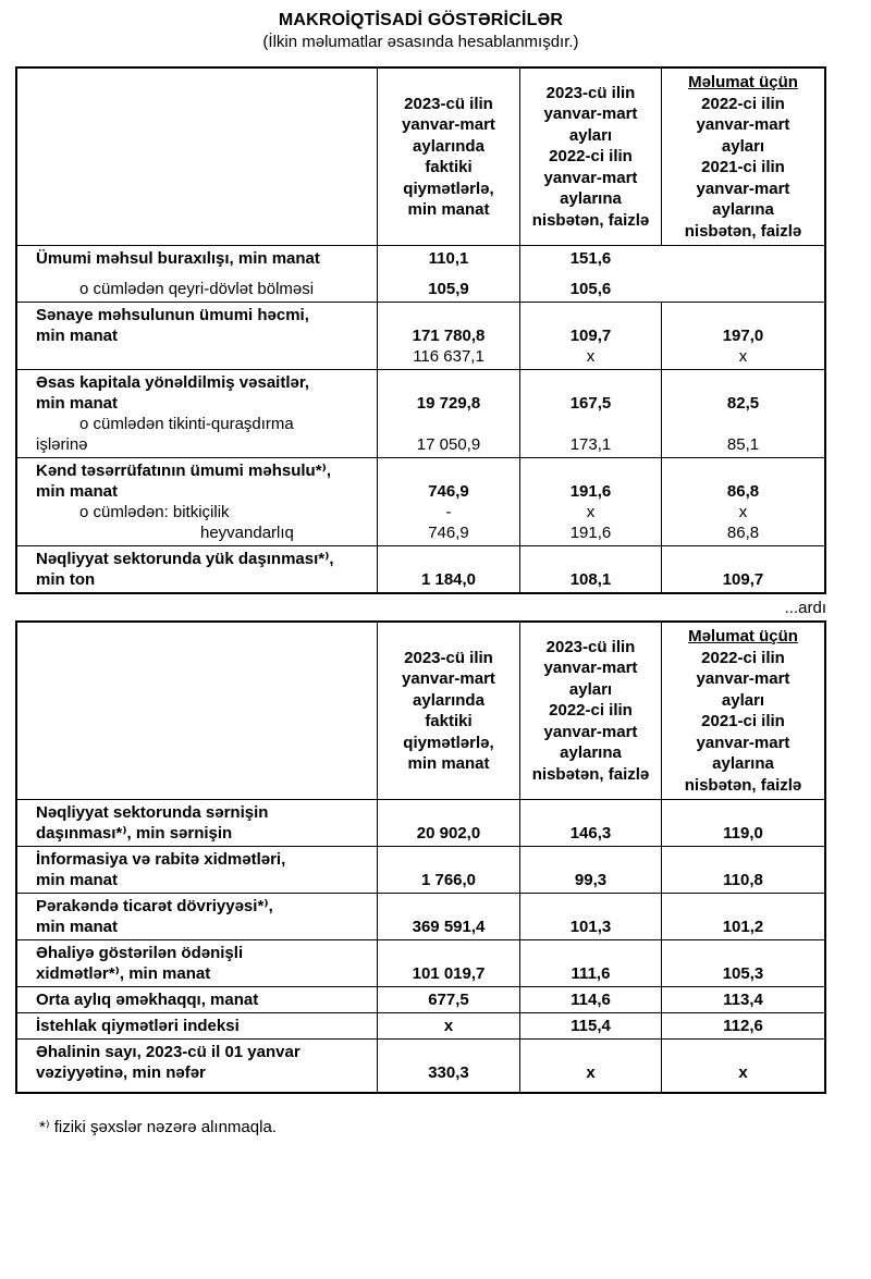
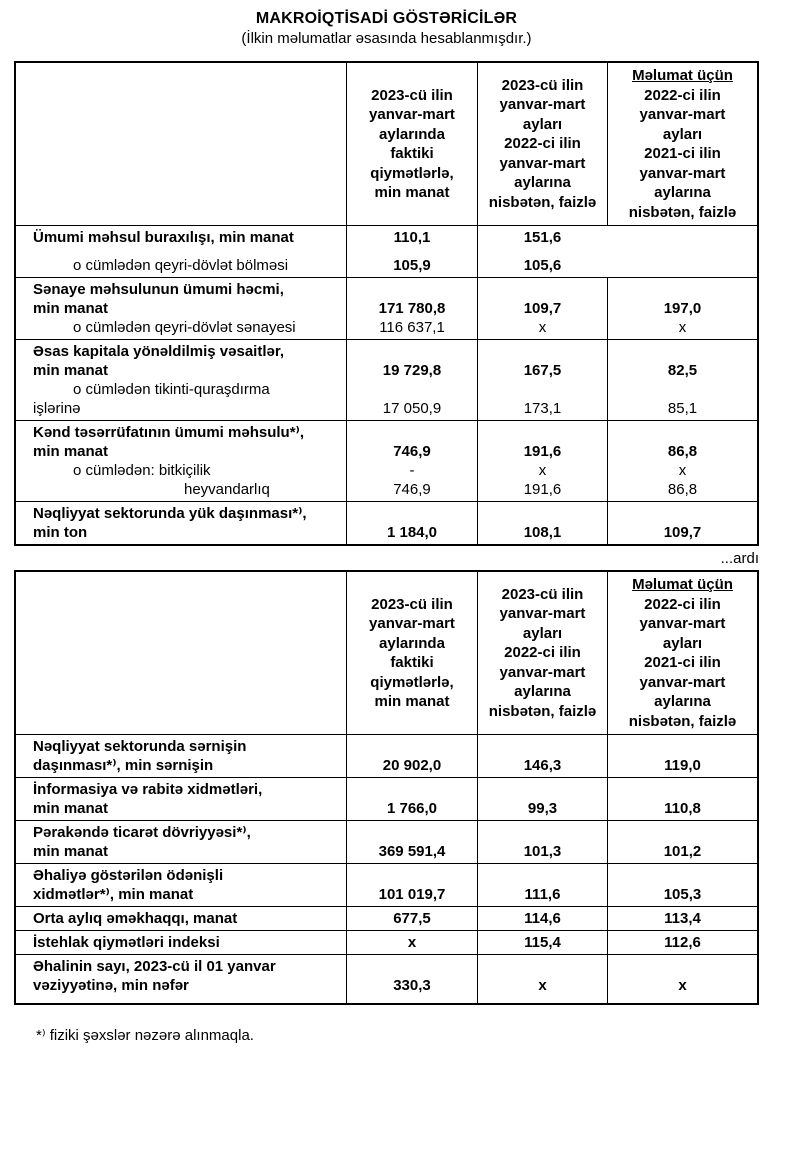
  MAKROİQTİSADİ GÖSTƏRİCİLƏR
  (İlkin məlumatlar əsasında hesablanmışdır.)
  2023-cü ilin
  yanvar-mart
  aylarında
  faktiki
  qiymətlərlə,
  min manat
  2023-cü ilin
  yanvar-mart
  ayları
  2022-ci ilin
  yanvar-mart
  aylarına
  nisbətən, faizlə
  Məlumat üçün
  2022-ci ilin
  yanvar-mart
  ayları
  2021-ci ilin
  yanvar-mart
  aylarına
  nisbətən, faizlə
  Ümumi məhsul buraxılışı, min manat
  o cümlədən qeyri-dövlət bölməsi
  110,1
  105,9
  151,6
  105,6
  Sənaye məhsulunun ümumi həcmi,
  min manat
+ o cümlədən qeyri-dövlət sənayesi
  171 780,8
  116 637,1
  109,7
  x
  197,0
  x
  Əsas kapitala yönəldilmiş vəsaitlər,
  min manat
  o cümlədən tikinti-quraşdırma
  işlərinə
  19 729,8
  17 050,9
  167,5
  173,1
  82,5
  85,1
  Kənd təsərrüfatının ümumi məhsulu*⁾,
  min manat
  o cümlədən: bitkiçilik
  heyvandarlıq
  746,9
  -
  746,9
  191,6
  x
  191,6
  86,8
  x
  86,8
  Nəqliyyat sektorunda yük daşınması*⁾,
  min ton
  1 184,0
  108,1
  109,7
  ...ardı
  2023-cü ilin
  yanvar-mart
  aylarında
  faktiki
  qiymətlərlə,
  min manat
  2023-cü ilin
  yanvar-mart
  ayları
  2022-ci ilin
  yanvar-mart
  aylarına
  nisbətən, faizlə
  Məlumat üçün
  2022-ci ilin
  yanvar-mart
  ayları
  2021-ci ilin
  yanvar-mart
  aylarına
  nisbətən, faizlə
  Nəqliyyat sektorunda sərnişin
  daşınması*⁾, min sərnişin
  20 902,0
  146,3
  119,0
  İnformasiya və rabitə xidmətləri,
  min manat
  1 766,0
  99,3
  110,8
  Pərakəndə ticarət dövriyyəsi*⁾,
  min manat
  369 591,4
  101,3
  101,2
  Əhaliyə göstərilən ödənişli
  xidmətlər*⁾, min manat
  101 019,7
  111,6
  105,3
  Orta aylıq əməkhaqqı, manat
  677,5
  114,6
  113,4
  İstehlak qiymətləri indeksi
  x
  115,4
  112,6
  Əhalinin sayı, 2023-cü il 01 yanvar
  vəziyyətinə, min nəfər
  330,3
  x
  x
  *⁾ fiziki şəxslər nəzərə alınmaqla.
